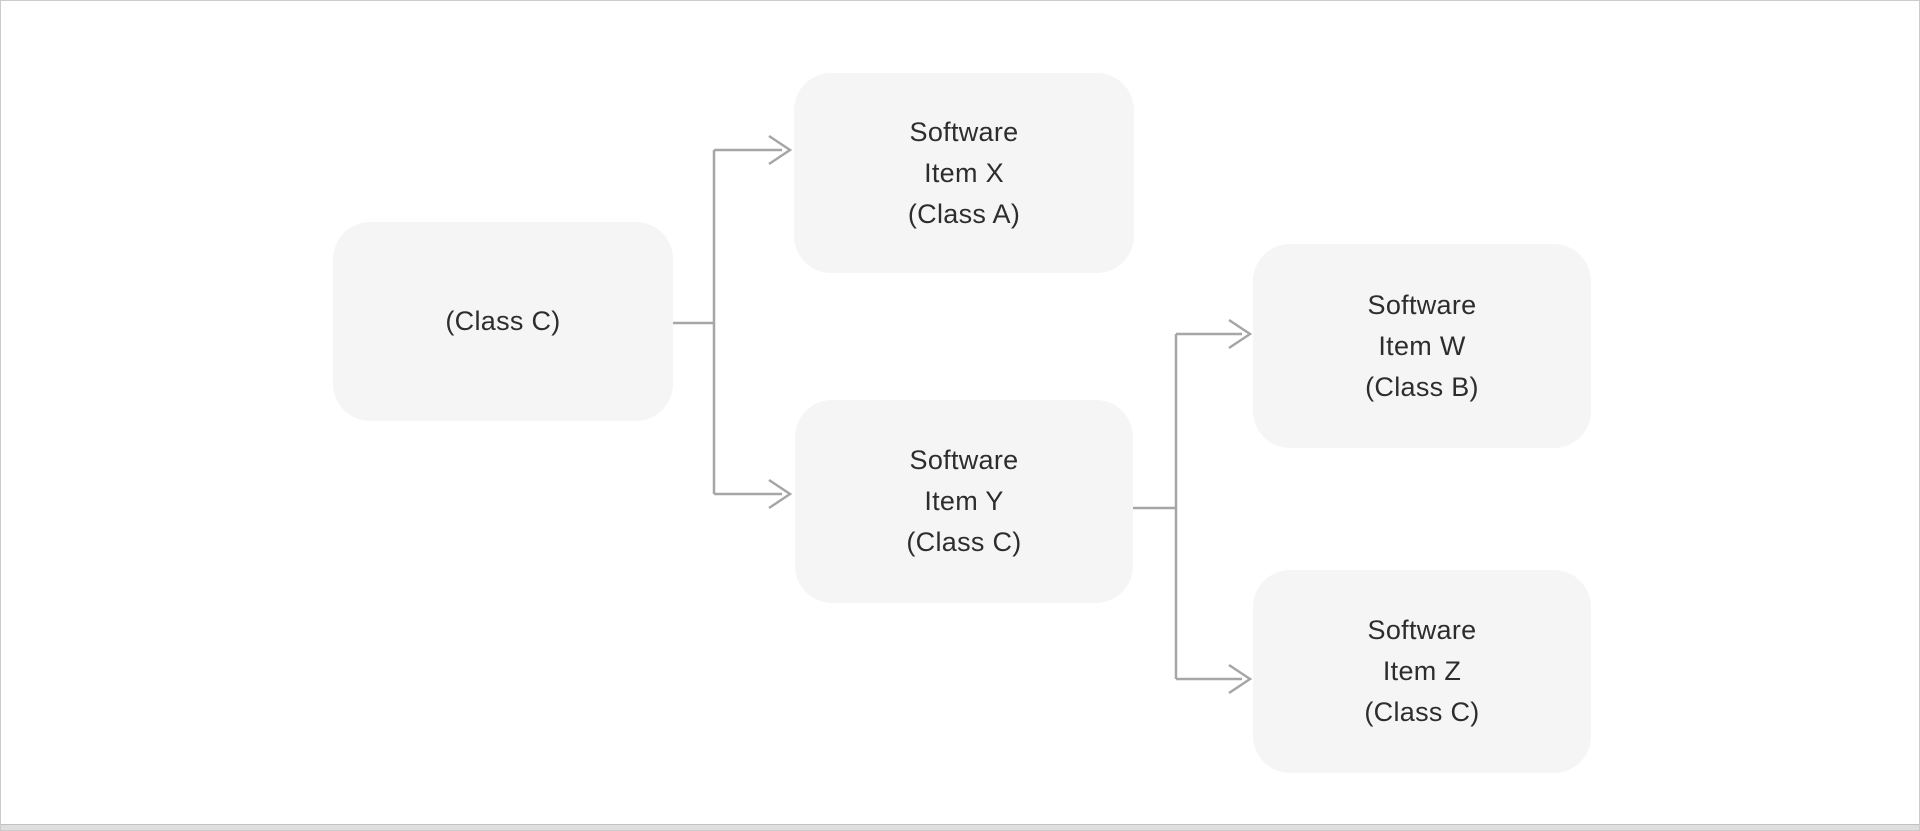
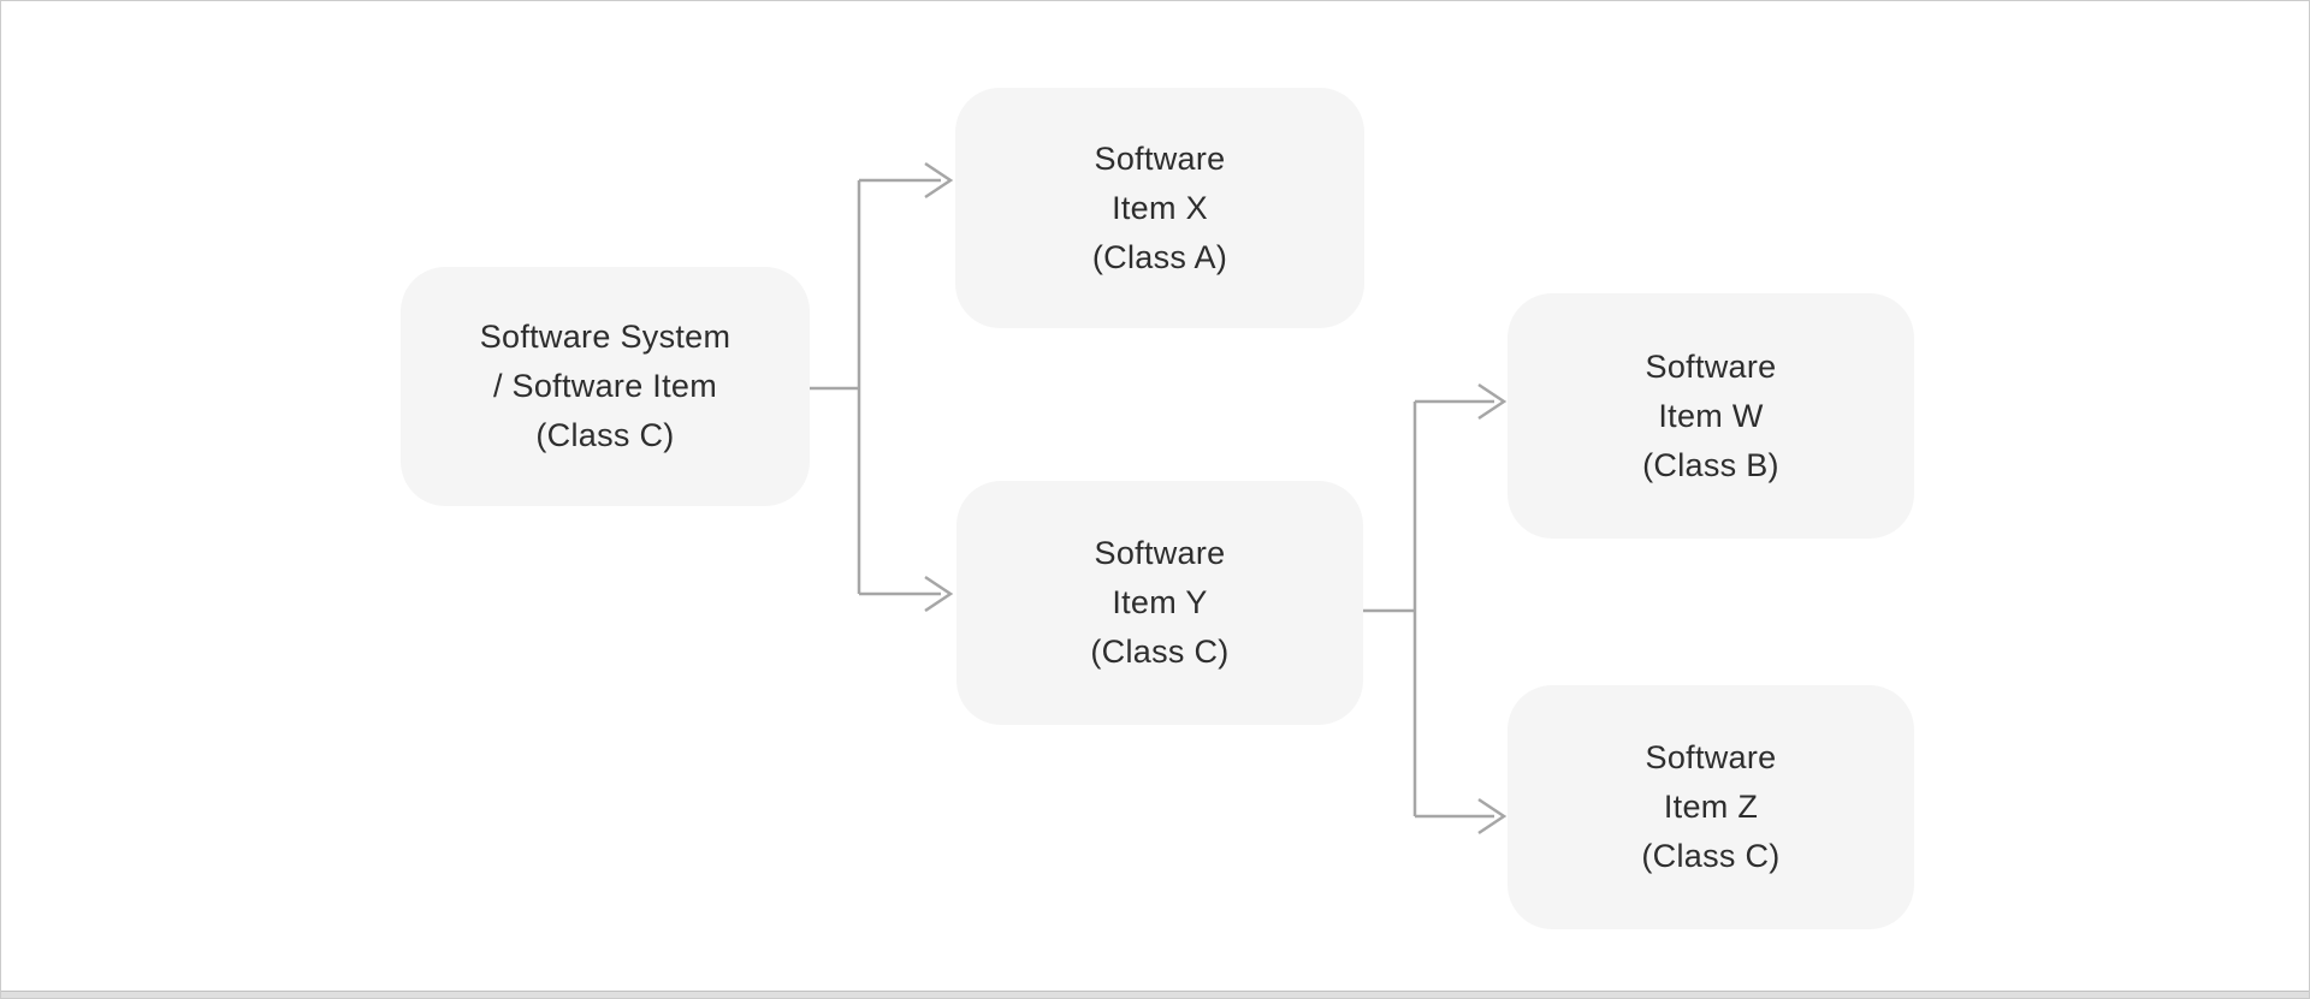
+ Software System
+ / Software Item
  (Class C)
  Software
  Item X
  (Class A)
  Software
  Item Y
  (Class C)
  Software
  Item W
  (Class B)
  Software
  Item Z
  (Class C)
